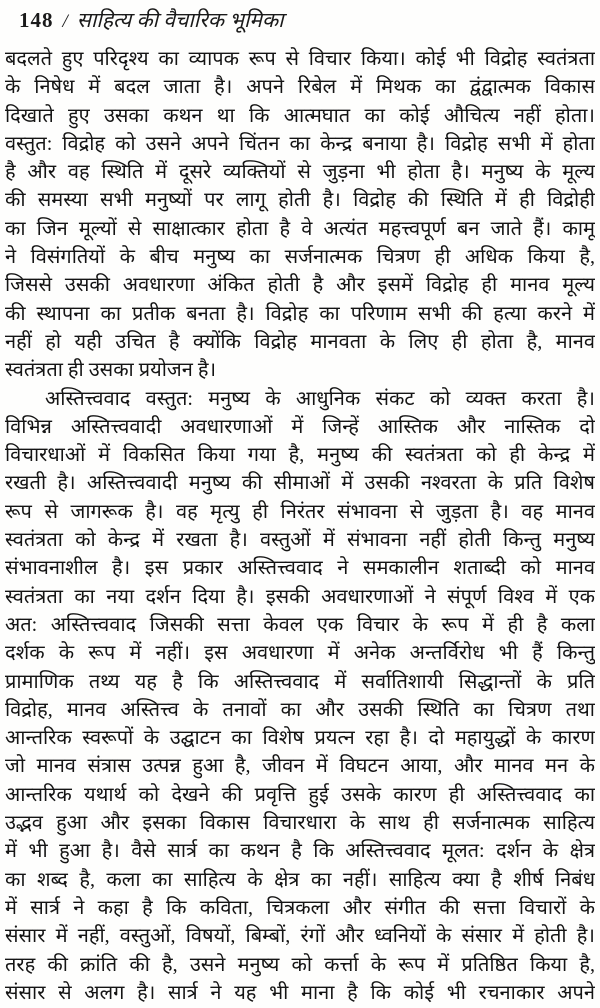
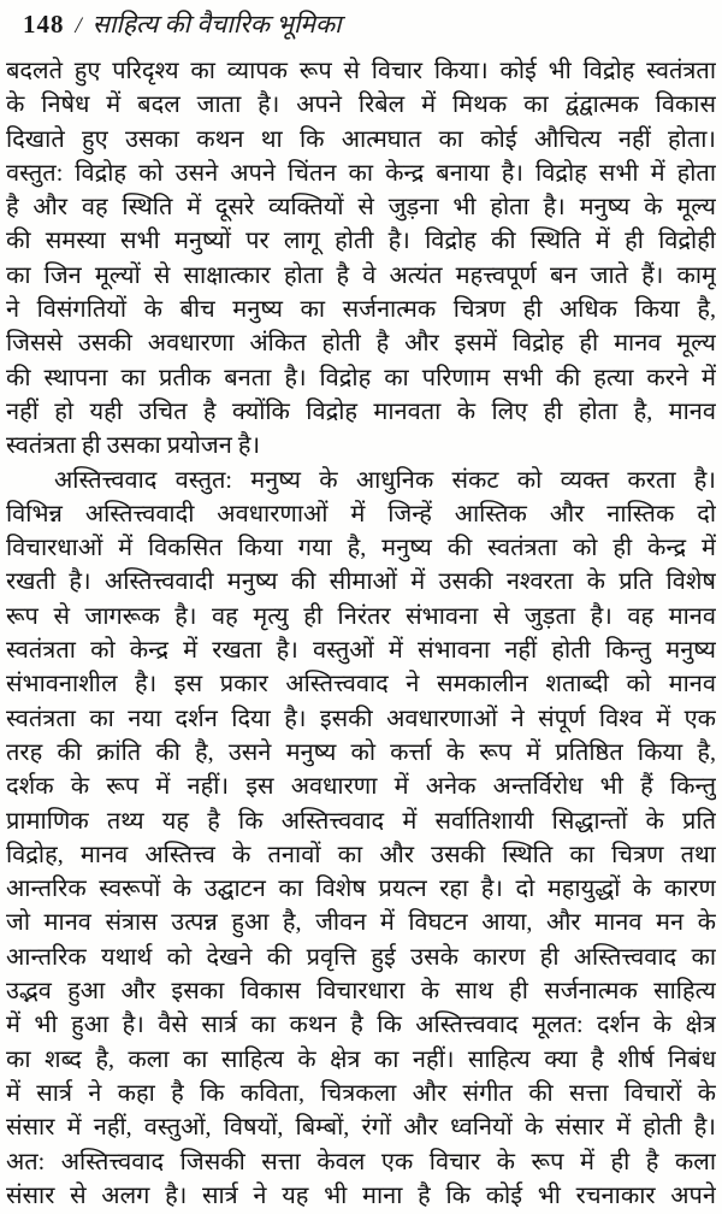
  148
  /
  साहित्य की वैचारिक भूमिका
  बदलते हुए परिदृश्य का व्यापक रूप से विचार किया। कोई भी विद्रोह स्वतंत्रता
  के निषेध में बदल जाता है। अपने रिबेल में मिथक का द्वंद्वात्मक विकास
  दिखाते हुए उसका कथन था कि आत्मघात का कोई औचित्य नहीं होता।
  वस्तुत: विद्रोह को उसने अपने चिंतन का केन्द्र बनाया है। विद्रोह सभी में होता
  है और वह स्थिति में दूसरे व्यक्तियों से जुड़ना भी होता है। मनुष्य के मूल्य
  की समस्या सभी मनुष्यों पर लागू होती है। विद्रोह की स्थिति में ही विद्रोही
  का जिन मूल्यों से साक्षात्कार होता है वे अत्यंत महत्त्वपूर्ण बन जाते हैं। कामू
  ने विसंगतियों के बीच मनुष्य का सर्जनात्मक चित्रण ही अधिक किया है,
  जिससे उसकी अवधारणा अंकित होती है और इसमें विद्रोह ही मानव मूल्य
  की स्थापना का प्रतीक बनता है। विद्रोह का परिणाम सभी की हत्या करने में
  नहीं हो यही उचित है क्योंकि विद्रोह मानवता के लिए ही होता है, मानव
  स्वतंत्रता ही उसका प्रयोजन है।
  अस्तित्त्ववाद वस्तुत: मनुष्य के आधुनिक संकट को व्यक्त करता है।
  विभिन्न अस्तित्त्ववादी अवधारणाओं में जिन्हें आस्तिक और नास्तिक दो
  विचारधाओं में विकसित किया गया है, मनुष्य की स्वतंत्रता को ही केन्द्र में
  रखती है। अस्तित्त्ववादी मनुष्य की सीमाओं में उसकी नश्वरता के प्रति विशेष
  रूप से जागरूक है। वह मृत्यु ही निरंतर संभावना से जुड़ता है। वह मानव
  स्वतंत्रता को केन्द्र में रखता है। वस्तुओं में संभावना नहीं होती किन्तु मनुष्य
  संभावनाशील है। इस प्रकार अस्तित्त्ववाद ने समकालीन शताब्दी को मानव
  स्वतंत्रता का नया दर्शन दिया है। इसकी अवधारणाओं ने संपूर्ण विश्व में एक
- अत: अस्तित्त्ववाद जिसकी सत्ता केवल एक विचार के रूप में ही है कला
+ तरह की क्रांति की है, उसने मनुष्य को कर्त्ता के रूप में प्रतिष्ठित किया है,
  दर्शक के रूप में नहीं। इस अवधारणा में अनेक अन्तर्विरोध भी हैं किन्तु
  प्रामाणिक तथ्य यह है कि अस्तित्त्ववाद में सर्वातिशायी सिद्धान्तों के प्रति
  विद्रोह, मानव अस्तित्त्व के तनावों का और उसकी स्थिति का चित्रण तथा
  आन्तरिक स्वरूपों के उद्घाटन का विशेष प्रयत्न रहा है। दो महायुद्धों के कारण
  जो मानव संत्रास उत्पन्न हुआ है, जीवन में विघटन आया, और मानव मन के
  आन्तरिक यथार्थ को देखने की प्रवृत्ति हुई उसके कारण ही अस्तित्त्ववाद का
  उद्भव हुआ और इसका विकास विचारधारा के साथ ही सर्जनात्मक साहित्य
  में भी हुआ है। वैसे सार्त्र का कथन है कि अस्तित्त्ववाद मूलत: दर्शन के क्षेत्र
  का शब्द है, कला का साहित्य के क्षेत्र का नहीं। साहित्य क्या है शीर्ष निबंध
  में सार्त्र ने कहा है कि कविता, चित्रकला और संगीत की सत्ता विचारों के
  संसार में नहीं, वस्तुओं, विषयों, बिम्बों, रंगों और ध्वनियों के संसार में होती है।
- तरह की क्रांति की है, उसने मनुष्य को कर्त्ता के रूप में प्रतिष्ठित किया है,
+ अत: अस्तित्त्ववाद जिसकी सत्ता केवल एक विचार के रूप में ही है कला
  संसार से अलग है। सार्त्र ने यह भी माना है कि कोई भी रचनाकार अपने
